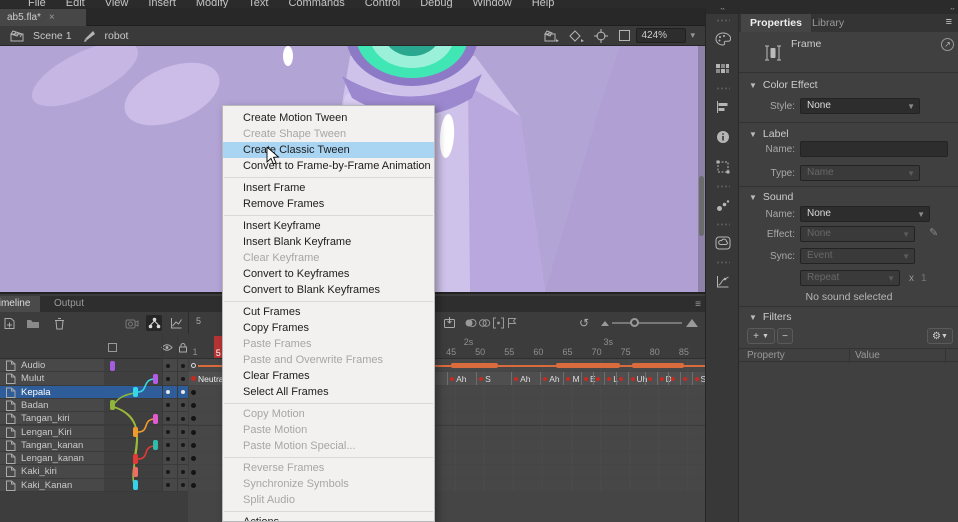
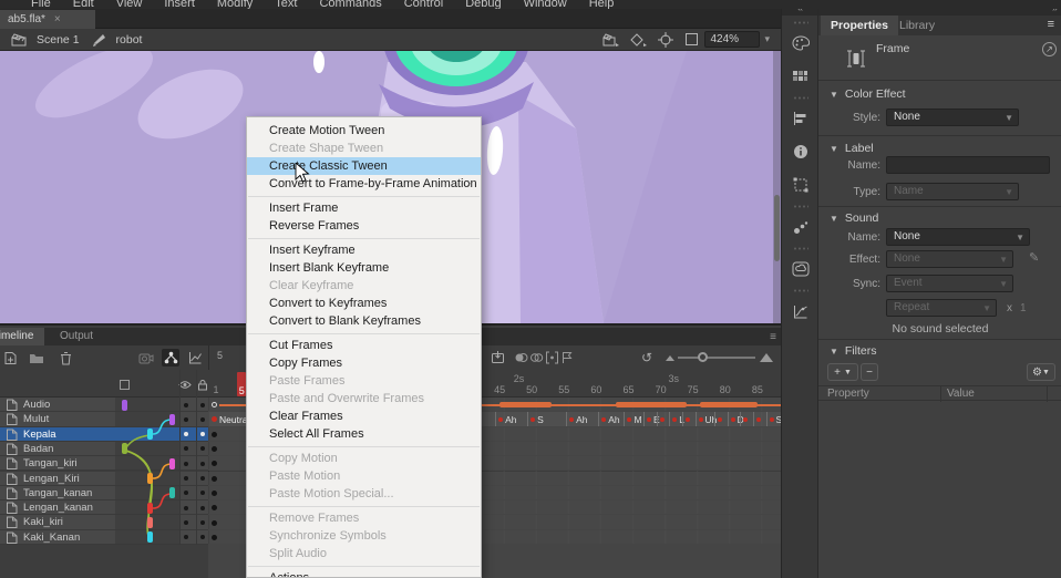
  File
  Edit
  View
  Insert
  Modify
  Text
  Commands
  Control
  Debug
  Window
  Help
  ab5.fla* ×
  Scene 1
  robot
  424%
  ▾
  meline
  Output
  ≡
  ↺
  5
  1
  45
  50
  55
  60
  65
  70
  75
  80
  85
  2s
  3s
  5
  Audio
  Mulut
  Kepala
  Badan
  Tangan_kiri
  Lengan_Kiri
  Tangan_kanan
  Lengan_kanan
  Kaki_kiri
  Kaki_Kanan
  Neutr
  Ah
  S
  Ah
  Ah
  M
  E
  L
  Uh
  D
  S
  Properties
  Library
  ≡
  Frame
  ↗
  ▼ Color Effect
  Style:
  None
  ▼
  ▼ Label
  Name:
  Type:
  Name
  ▼
  ▼ Sound
  Name:
  None
  ▼
  Effect:
  None
  ▼
  ✎
  Sync:
  Event
  ▼
  Repeat
  ▼
  x
  1
  No sound selected
  ▼ Filters
  +
  −
  ⚙
  Property
  Value
  Create Motion Tween
  Create Shape Tween
  Creae Classic Tween
  Convert to Frame-by-Frame Animation
  ›
  Insert Frame
- Remove Frames
+ Reverse Frames
  Insert Keyframe
  Insert Blank Keyframe
  Clear Keyframe
  Convert to Keyframes
  Convert to Blank Keyframes
  Cut Frames
  Copy Frames
  Paste Frames
  Paste and Overwrite Frames
  Clear Frames
  Select All Frames
  Copy Motion
  Paste Motion
  Paste Motion Special...
- Reverse Frames
+ Remove Frames
  Synchronize Symbols
  Split Audio
